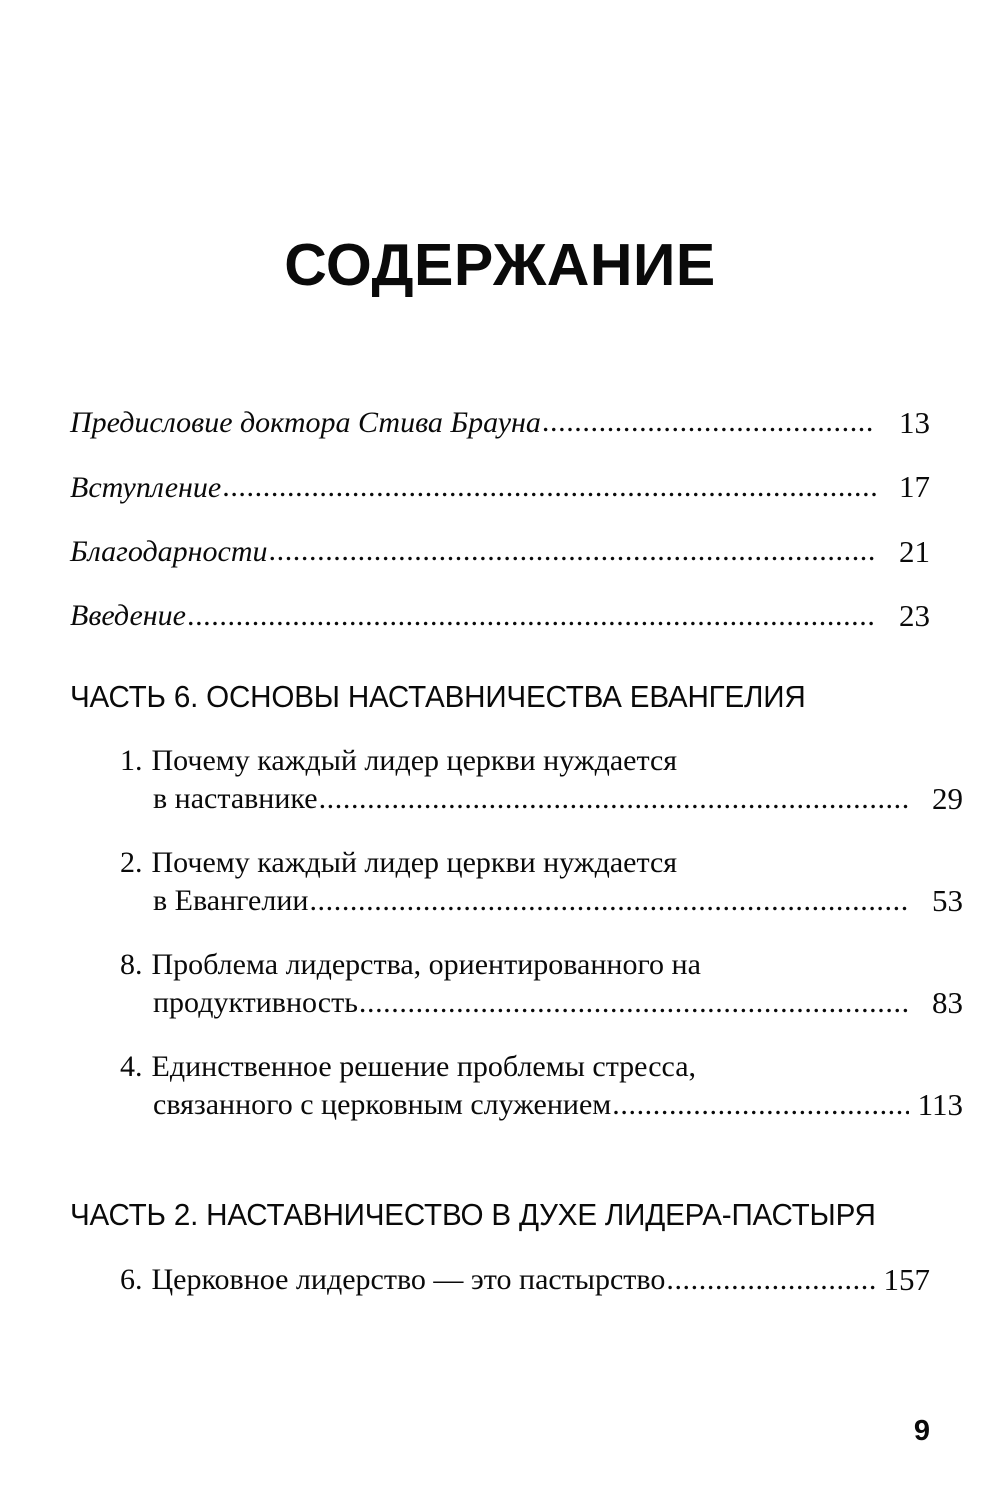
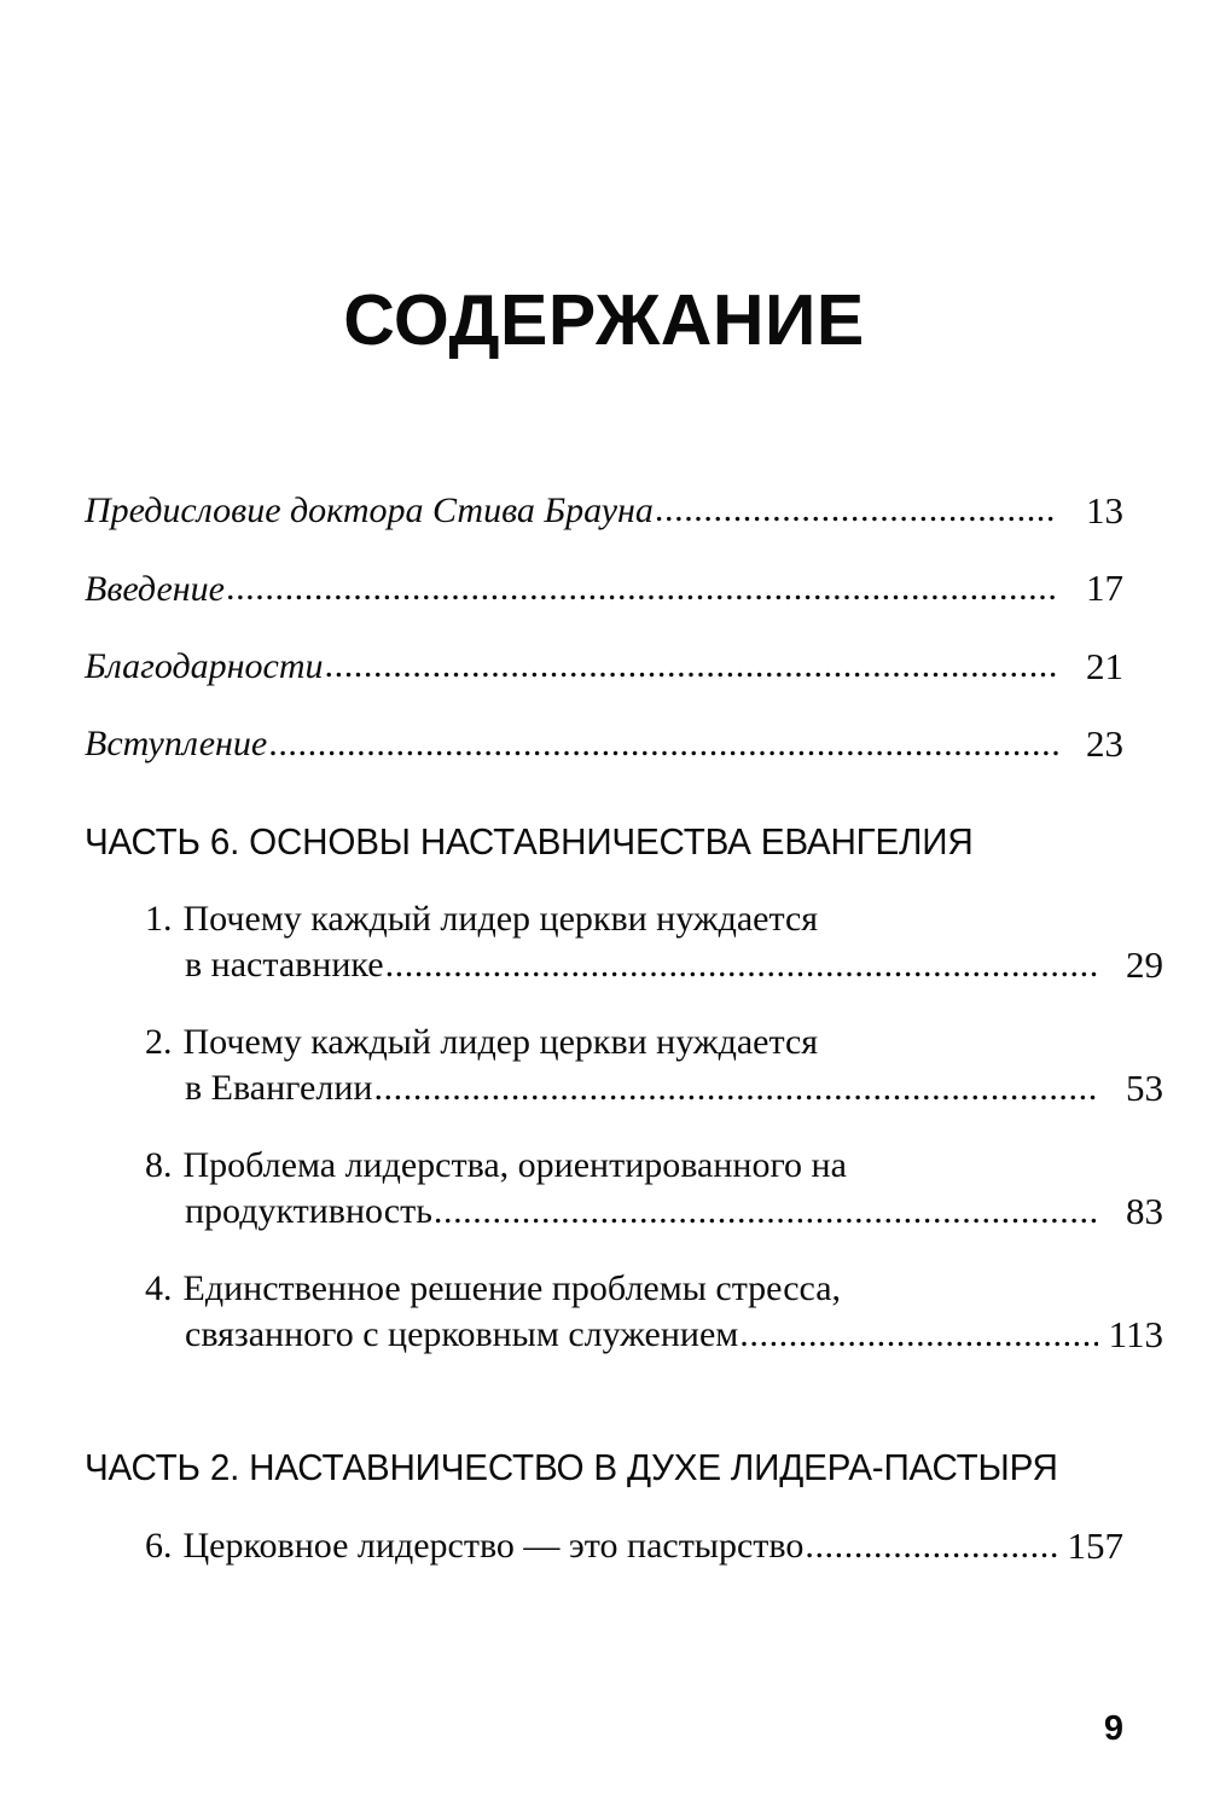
  СОДЕРЖАНИЕ
  Предисловие доктора Стива Брауна
  13
- Вступление
+ Введение
  17
  Благодарности
  21
- Введение
+ Вступление
  23
  ЧАСТЬ 6. ОСНОВЫ НАСТАВНИЧЕСТВА ЕВАНГЕЛИЯ
  1.
  Почему каждый лидер церкви нуждается
  в наставнике
  29
  2.
  Почему каждый лидер церкви нуждается
  в Евангелии
  53
  8.
  Проблема лидерства, ориентированного на
  продуктивность
  83
  4.
  Единственное решение проблемы стресса,
  связанного с церковным служением
  113
  ЧАСТЬ 2. НАСТАВНИЧЕСТВО В ДУХЕ ЛИДЕРА-ПАСТЫРЯ
  6.
  Церковное лидерство — это пастырство
  157
  9
